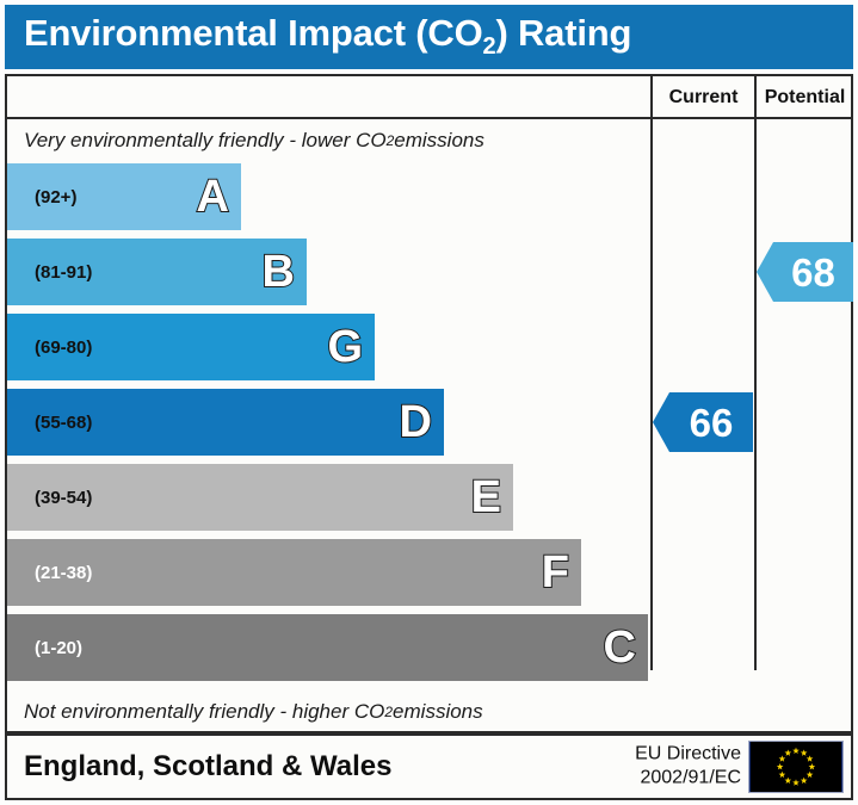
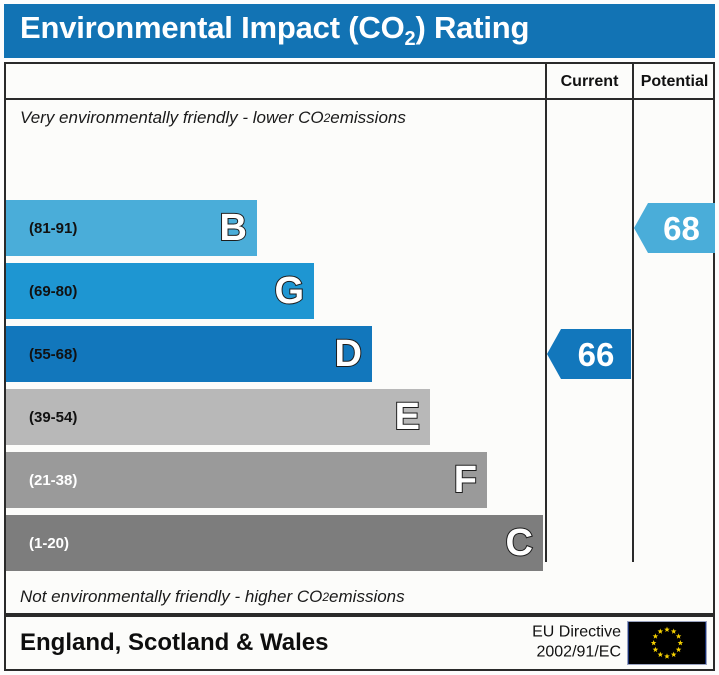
  Environmental Impact (CO2) Rating
  Current
  Potential
  Very environmentally friendly - lower CO
  2
  emissions
- (92+)
- A
  (81-91)
  B
  (69-80)
  G
  (55-68)
  D
  (39-54)
  E
  (21-38)
  F
  (1-20)
  C
  66
  68
  Not environmentally friendly - higher CO
  2
  emissions
  England, Scotland & Wales
  EU Directive
  2002/91/EC
